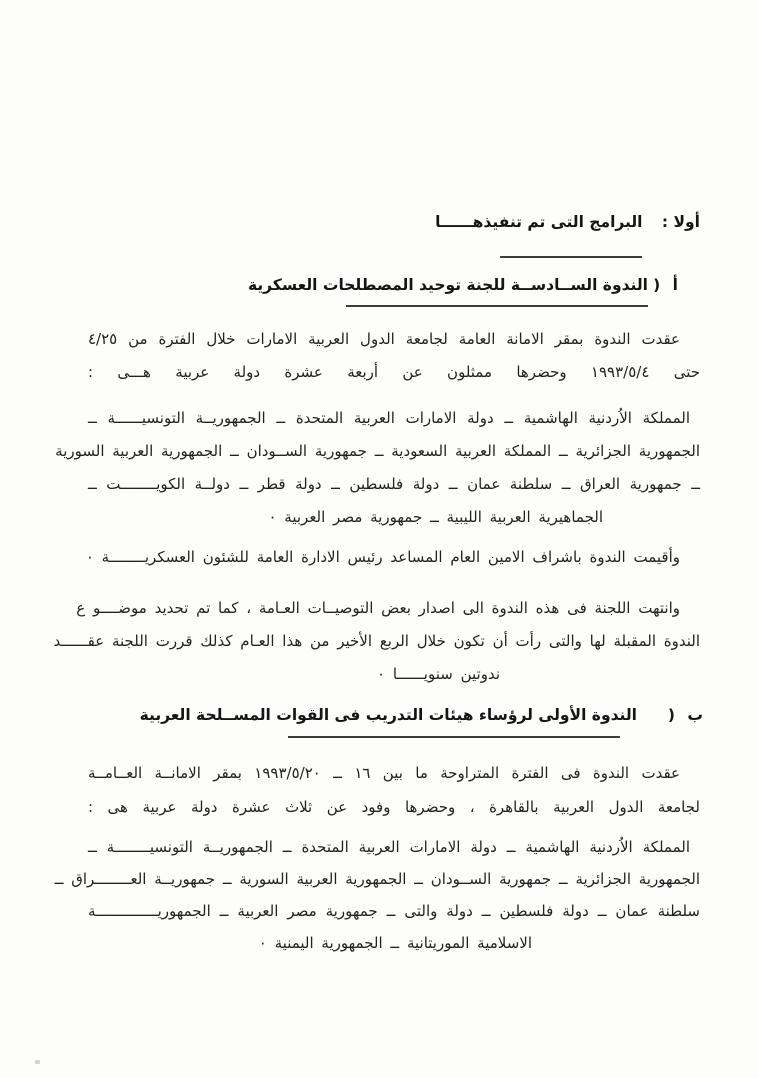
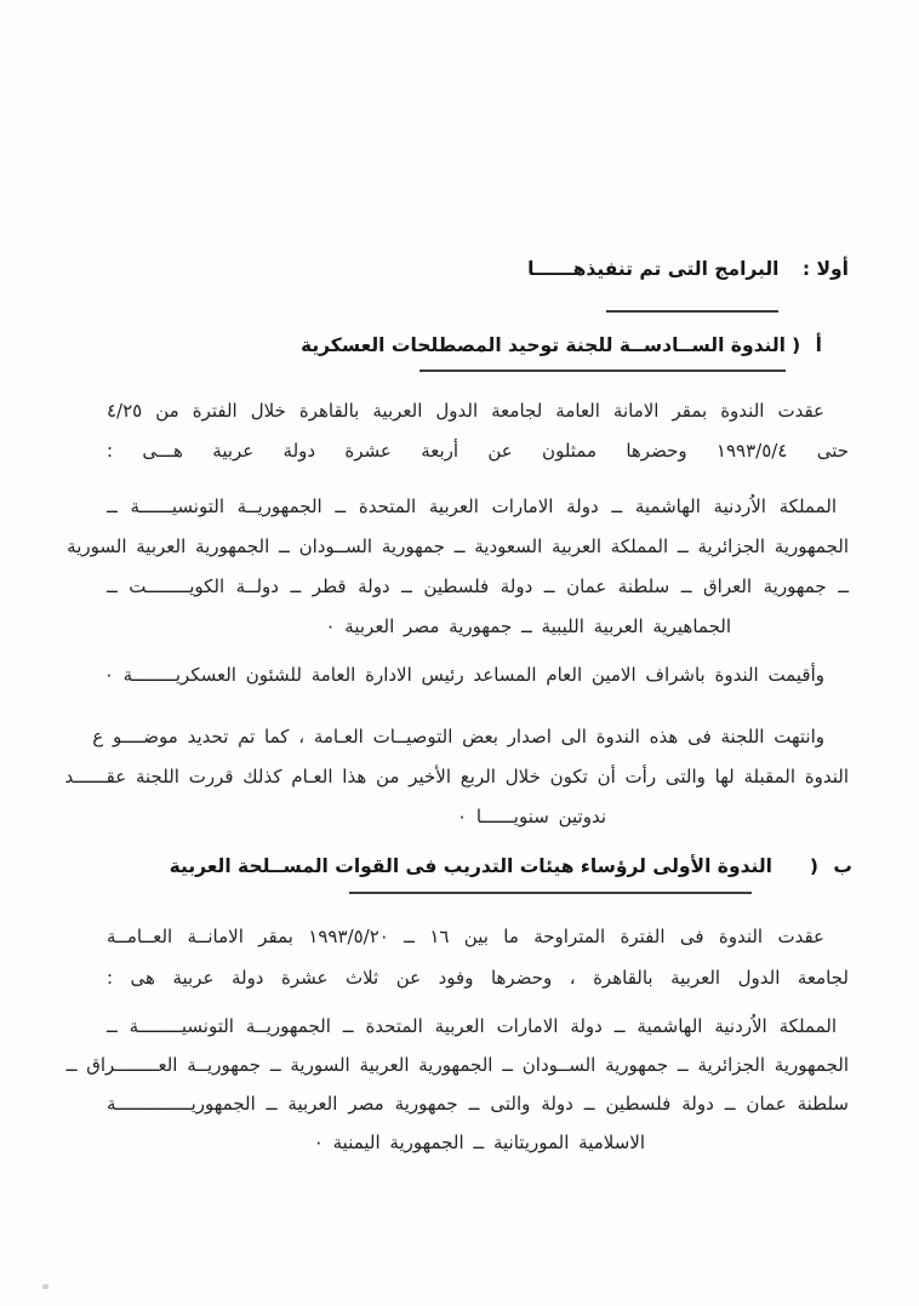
  أولا : البرامج التى تم تنفيذهــــــا
  أ )
  الندوة الســادســة للجنة توحيد المصطلحات العسكرية
- عقدت الندوة بمقر الامانة العامة لجامعة الدول العربية الامارات خلال الفترة من ٤/٢٥
+ عقدت الندوة بمقر الامانة العامة لجامعة الدول العربية بالقاهرة خلال الفترة من ٤/٢٥
  حتى ١٩٩٣/٥/٤ وحضرها ممثلون عن أربعة عشرة دولة عربية هـــى :
  المملكة الاُردنية الهاشمية ــ دولة الامارات العربية المتحدة ــ الجمهوريــة التونسيــــــة ــ
  الجمهورية الجزائرية ــ المملكة العربية السعودية ــ جمهورية الســودان ــ الجمهورية العربية السورية
  ــ جمهورية العراق ــ سلطنة عمان ــ دولة فلسطين ــ دولة قطر ــ دولــة الكويــــــــت ــ
  الجماهيرية العربية الليبية ــ جمهورية مصر العربية ٠
  وأقيمت الندوة باشراف الامين العام المساعد رئيس الادارة العامة للشئون العسكريــــــــة ٠
  وانتهت اللجنة فى هذه الندوة الى اصدار بعض التوصيــات العـامة ، كما تم تحديد موضــــو ع
  الندوة المقبلة لها والتى رأت أن تكون خلال الربع الأخير من هذا العـام كذلك قررت اللجنة عقــــــد
  ندوتين سنويــــــا ٠
  ب )
  الندوة الأولى لرؤساء هيئات التدريب فى القوات المســلحة العربية
  عقدت الندوة فى الفترة المتراوحة ما بين ١٦ ــ ١٩٩٣/٥/٢٠ بمقر الامانــة العــامــة
  لجامعة الدول العربية بالقاهرة ، وحضرها وفود عن ثلاث عشرة دولة عربية هى :
  المملكة الاُردنية الهاشمية ــ دولة الامارات العربية المتحدة ــ الجمهوريــة التونسيــــــــة ــ
  الجمهورية الجزائرية ــ جمهورية الســودان ــ الجمهورية العربية السورية ــ جمهوريــة العــــــــراق ــ
  سلطنة عمان ــ دولة فلسطين ــ دولة والتى ــ جمهورية مصر العربية ــ الجمهوريــــــــــــــة
  الاسلامية الموريتانية ــ الجمهورية اليمنية ٠
